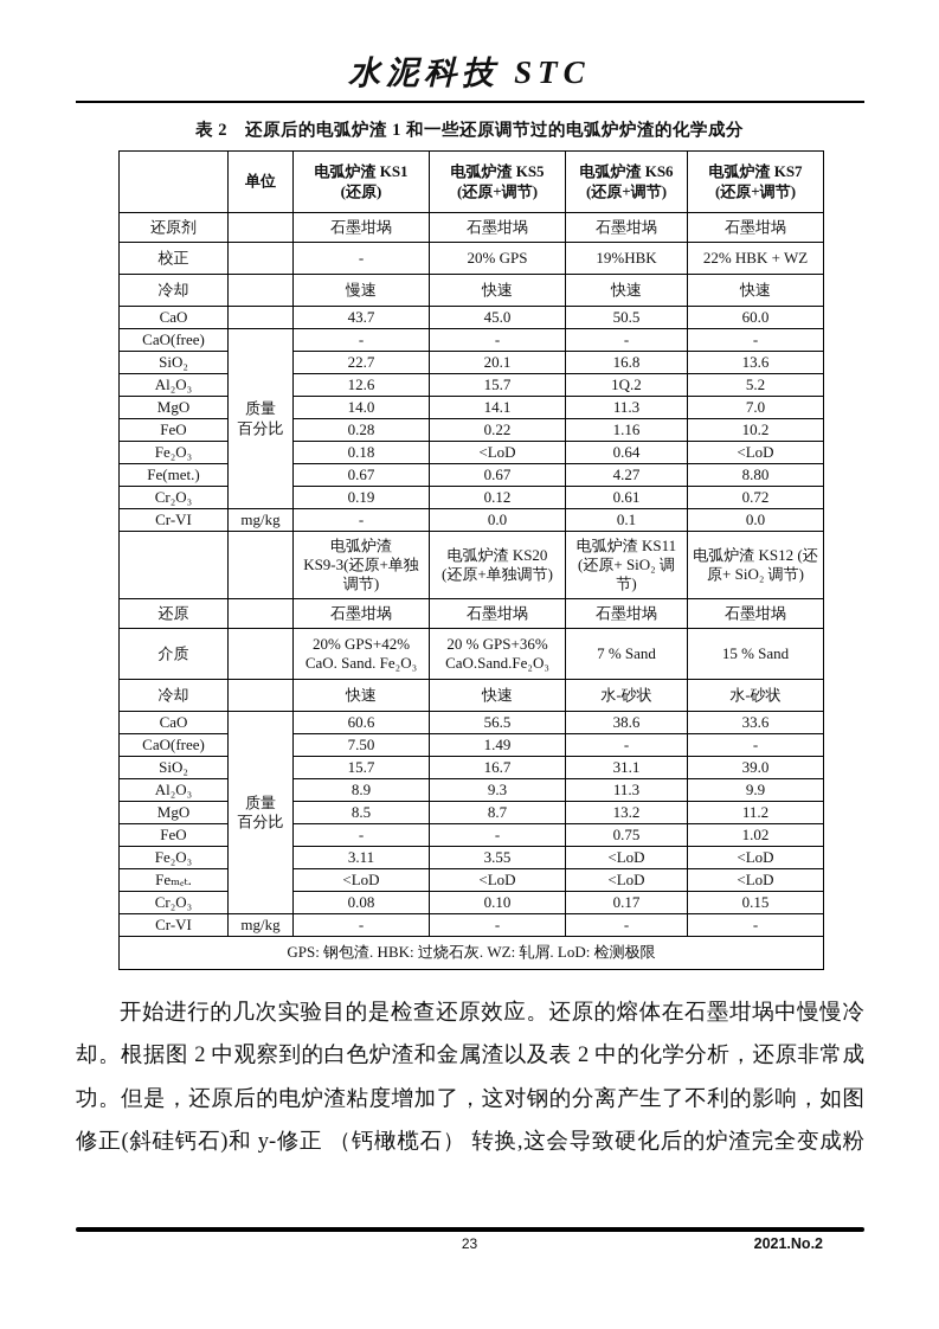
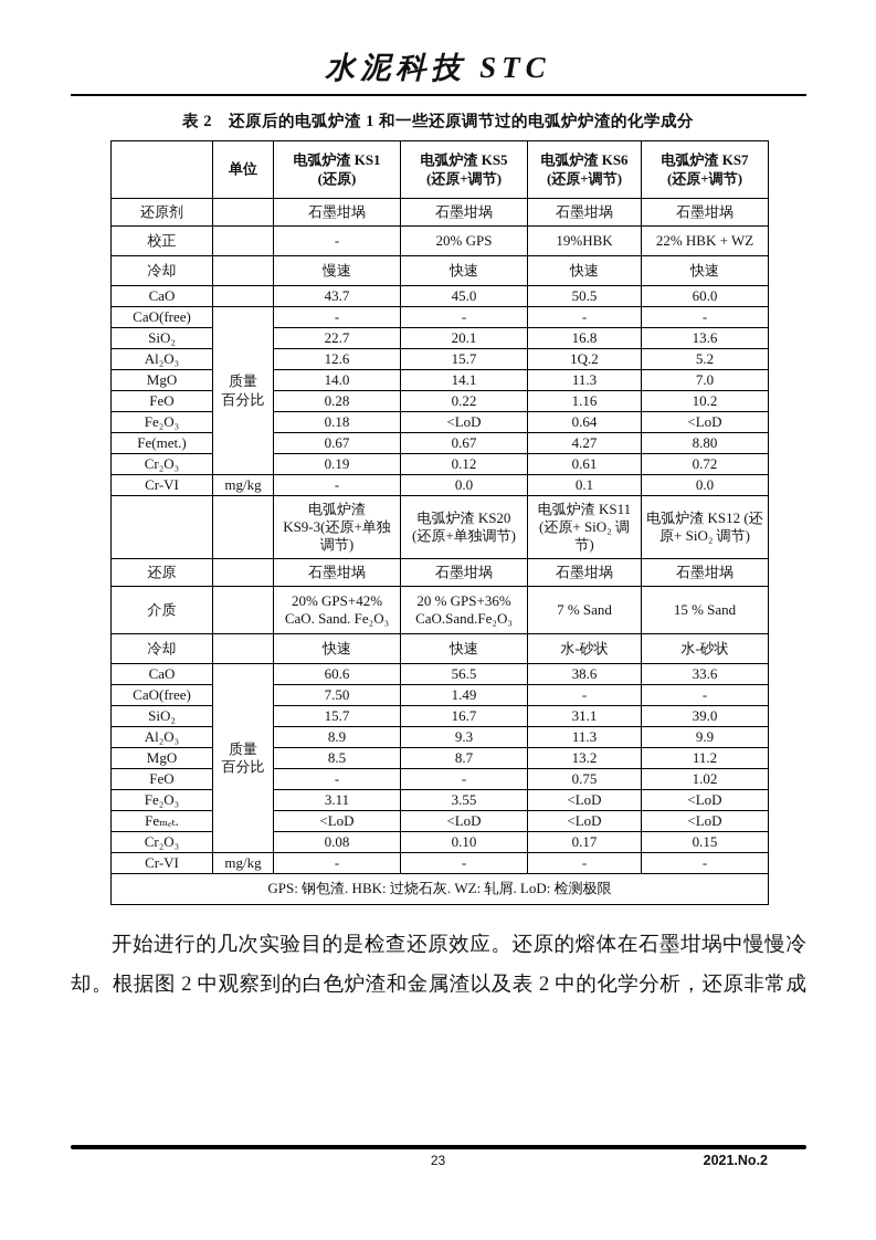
  水泥科技 STC
  表 2 还原后的电弧炉渣 1 和一些还原调节过的电弧炉炉渣的化学成分
  	单位	电弧炉渣 KS1 (还原)	电弧炉渣 KS5 (还原+调节)	电弧炉渣 KS6 (还原+调节)	电弧炉渣 KS7 (还原+调节)
  还原剂		石墨坩埚	石墨坩埚	石墨坩埚	石墨坩埚
  校正		-	20% GPS	19%HBK	22% HBK + WZ
  冷却		慢速	快速	快速	快速
  CaO		43.7	45.0	50.5	60.0
  CaO(free)	质量 百分比	-	-	-	-
  SiO₂	22.7	20.1	16.8	13.6
  Al₂O₃	12.6	15.7	1Q.2	5.2
  MgO	14.0	14.1	11.3	7.0
  FeO	0.28	0.22	1.16	10.2
  Fe₂O₃	0.18	<LoD	0.64	<LoD
  Fe(met.)	0.67	0.67	4.27	8.80
  Cr₂O₃	0.19	0.12	0.61	0.72
  Cr-VI	mg/kg	-	0.0	0.1	0.0
  		电弧炉渣 KS9-3(还原+单独 调节)	电弧炉渣 KS20 (还原+单独调节)	电弧炉渣 KS11 (还原+ SiO₂ 调节)	电弧炉渣 KS12 (还 原+ SiO₂ 调节)
  还原		石墨坩埚	石墨坩埚	石墨坩埚	石墨坩埚
  介质		20% GPS+42% CaO. Sand. Fe₂O₃	20 % GPS+36% CaO.Sand.Fe₂O₃	7 % Sand	15 % Sand
  冷却		快速	快速	水-砂状	水-砂状
  CaO	质量 百分比	60.6	56.5	38.6	33.6
  CaO(free)	7.50	1.49	-	-
  SiO₂	15.7	16.7	31.1	39.0
  Al₂O₃	8.9	9.3	11.3	9.9
  MgO	8.5	8.7	13.2	11.2
  FeO	-	-	0.75	1.02
  Fe₂O₃	3.11	3.55	<LoD	<LoD
  Feₘₑₜ.	<LoD	<LoD	<LoD	<LoD
  Cr₂O₃	0.08	0.10	0.17	0.15
  Cr-VI	mg/kg	-	-	-	-
  GPS: 钢包渣. HBK: 过烧石灰. WZ: 轧屑. LoD: 检测极限
  开始进行的几次实验目的是检查还原效应。还原的熔体在石墨坩埚中慢慢冷
  却。根据图 2 中观察到的白色炉渣和金属渣以及表 2 中的化学分析，还原非常成
- 功。但是，还原后的电炉渣粘度增加了，这对钢的分离产生了不利的影响，如图
- 修正(斜硅钙石)和 y-修正 （钙橄榄石） 转换,这会导致硬化后的炉渣完全变成粉
  23
  2021.No.2
